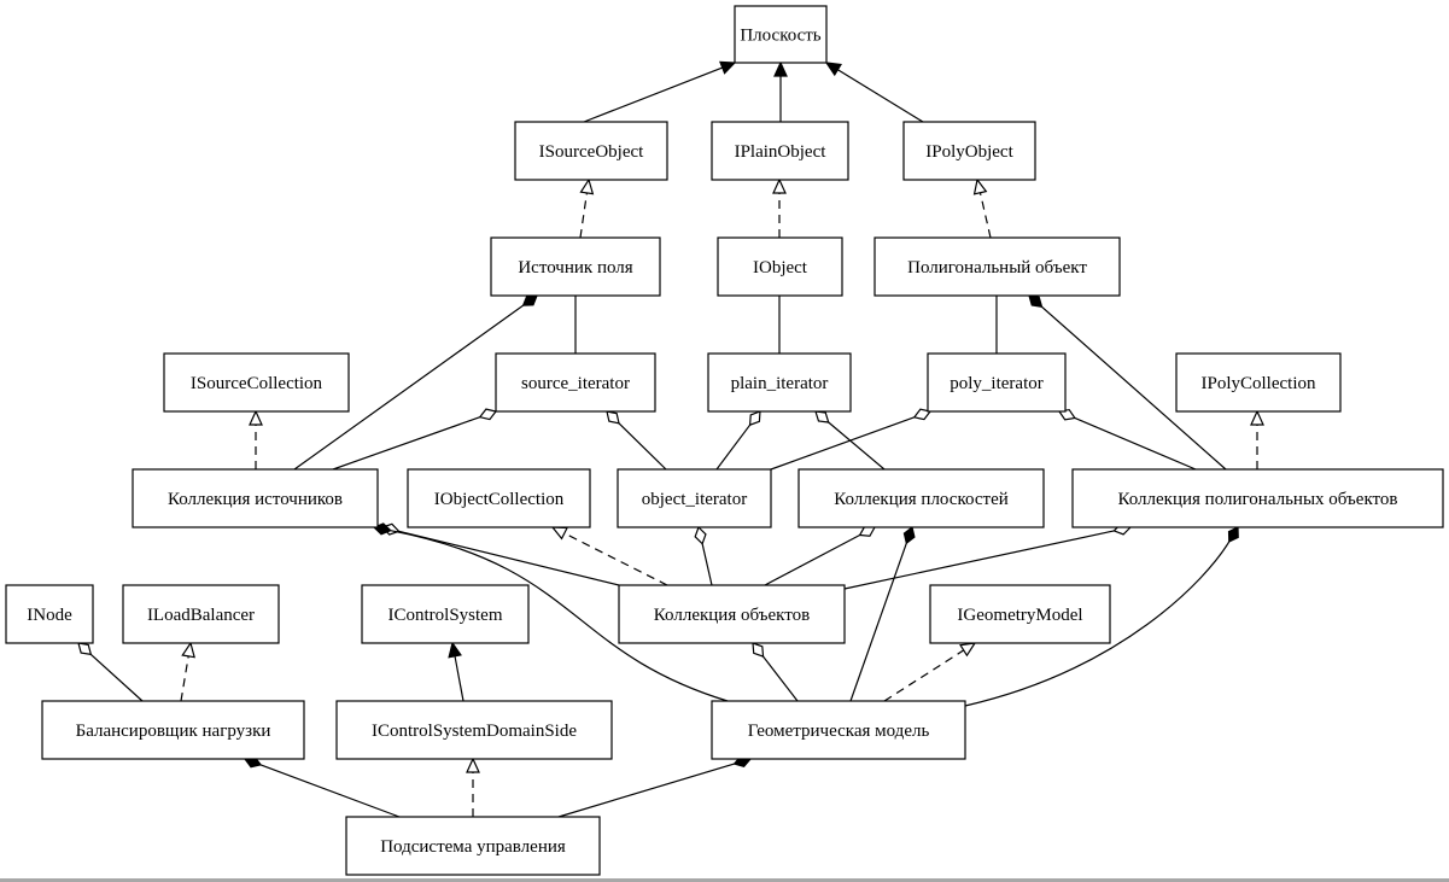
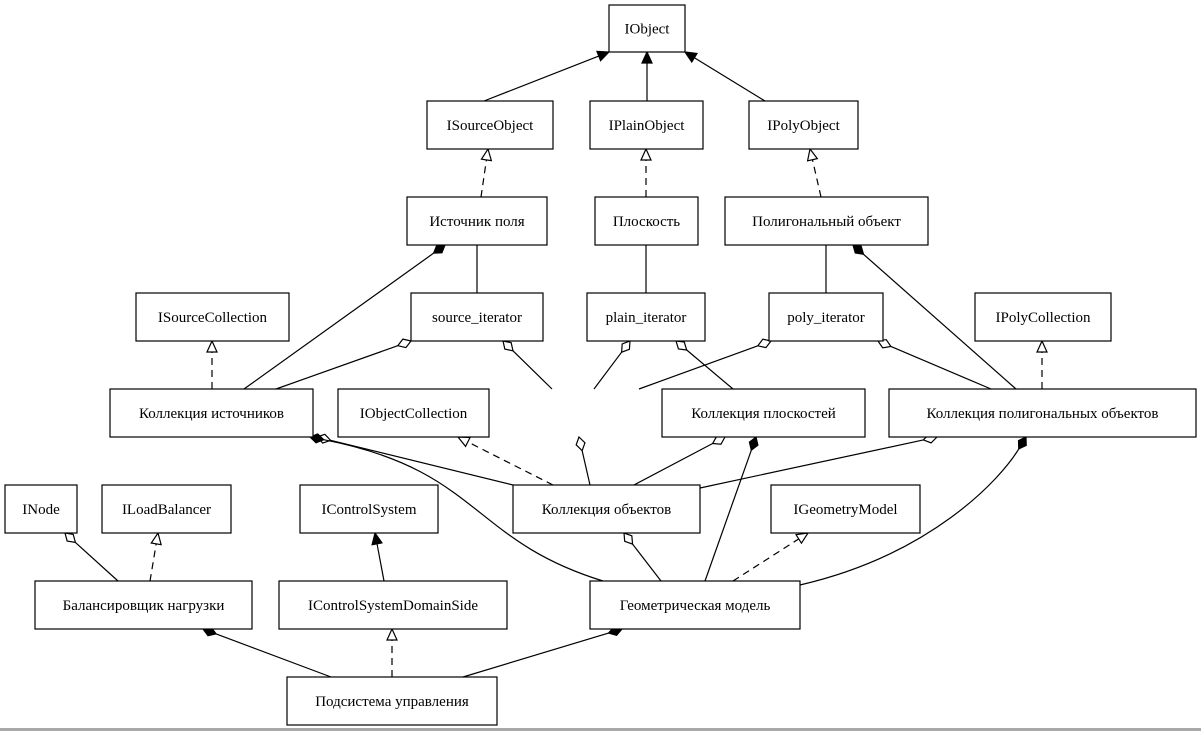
- Плоскость
+ IObject
  ISourceObject
  IPlainObject
  IPolyObject
  Источник поля
- IObject
+ Плоскость
  Полигональный объект
  ISourceCollection
  source_iterator
  plain_iterator
  poly_iterator
  IPolyCollection
  Коллекция источников
  IObjectCollection
- object_iterator
  Коллекция плоскостей
  Коллекция полигональных объектов
  INode
  ILoadBalancer
  IControlSystem
  Коллекция объектов
  IGeometryModel
  Балансировщик нагрузки
  IControlSystemDomainSide
  Геометрическая модель
  Подсистема управления
